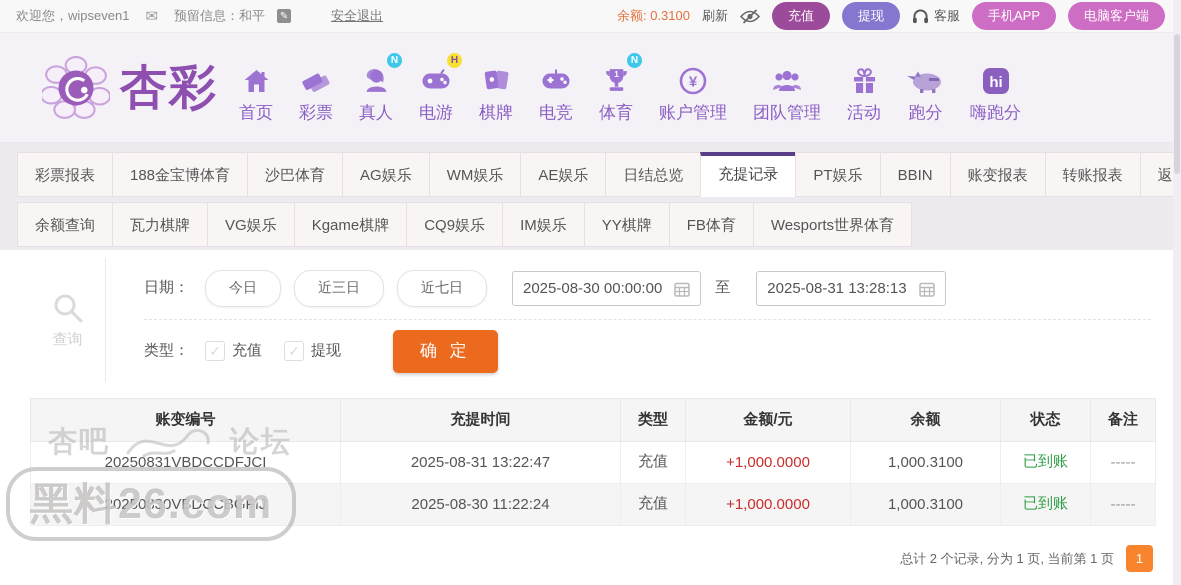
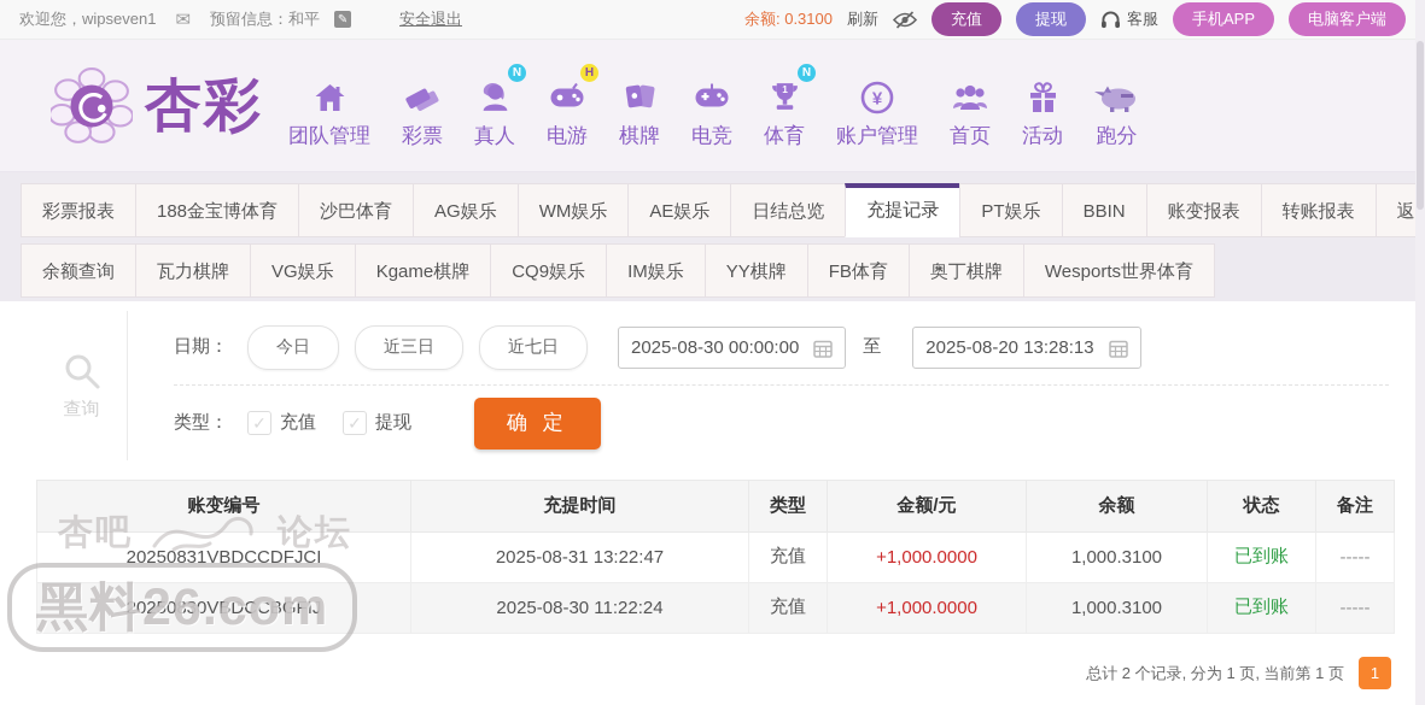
  欢迎您，wipseven1
  ✉
  预留信息：和平
  ✎
  安全退出
  余额: 0.3100
  刷新
  充值
  提现
  客服
  手机APP
  电脑客户端
  杏彩
- 首页
+ 团队管理
  彩票
  N
  真人
  H
  电游
  棋牌
  电竞
  1
  N
  体育
  ¥
  账户管理
- 团队管理
+ 首页
  活动
  跑分
- hi
- 嗨跑分
  彩票报表
  188金宝博体育
  沙巴体育
  AG娱乐
  WM娱乐
  AE娱乐
  日结总览
  充提记录
  PT娱乐
  BBIN
  账变报表
  转账报表
  余额查询
  瓦力棋牌
  VG娱乐
  Kgame棋牌
  CQ9娱乐
  IM娱乐
  YY棋牌
  FB体育
+ 奥丁棋牌
  Wesports世界体育
  查询
  日期：
  今日 近三日 近七日
  2025-08-30 00:00:00
  至
- 2025-08-31 13:28:13
+ 2025-08-20 13:28:13
  类型：
  ✓
  充值
  ✓
  提现
  确 定
  账变编号	充提时间	类型	金额/元	余额	状态	备注
  20250831VBDCCDFJCI	2025-08-31 13:22:47	充值	+1,000.0000	1,000.3100	已到账	-----
  20250830VBDCCBGFIJ	2025-08-30 11:22:24	充值	+1,000.0000	1,000.3100	已到账	-----
  总计 2 个记录, 分为 1 页, 当前第 1 页
  1
  杏吧
  论坛
  黑料26.com
